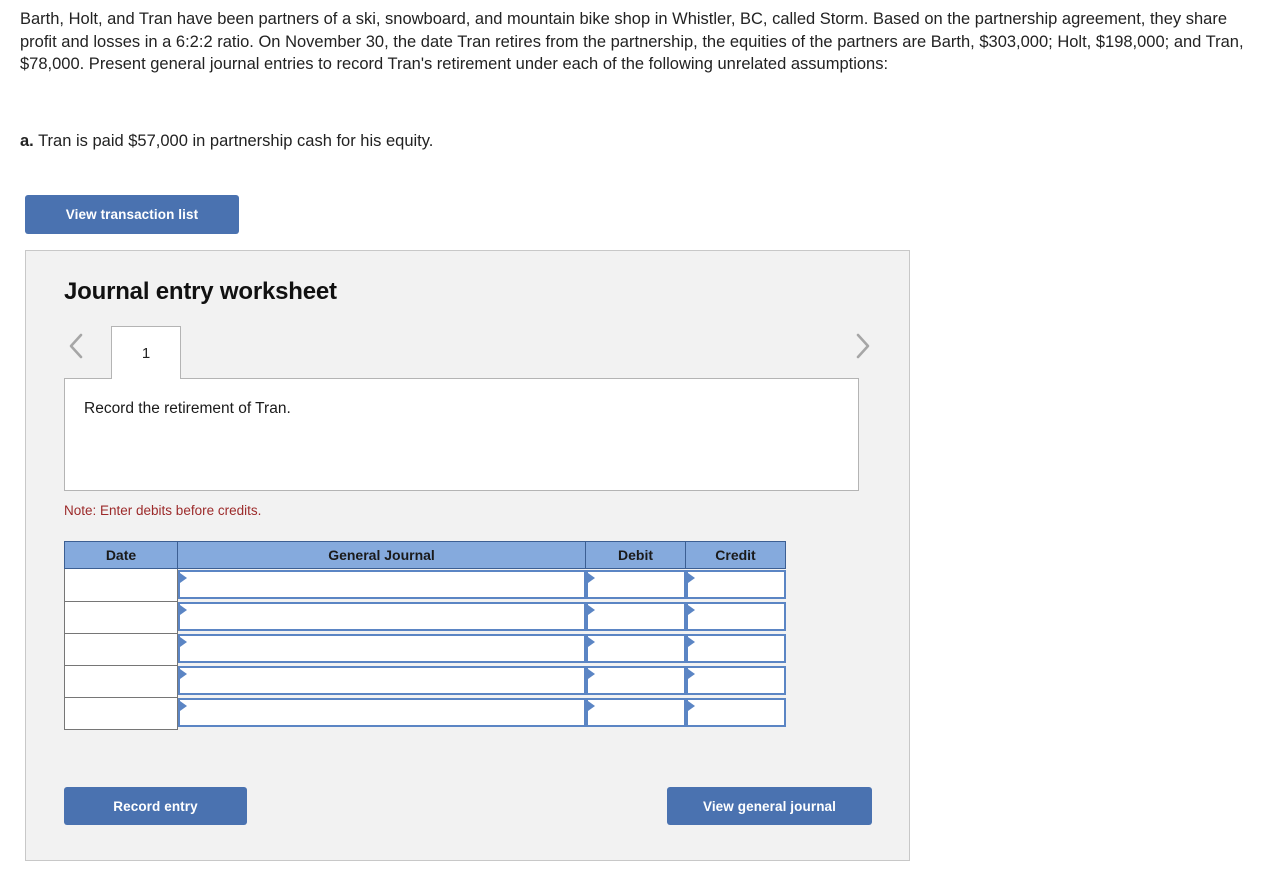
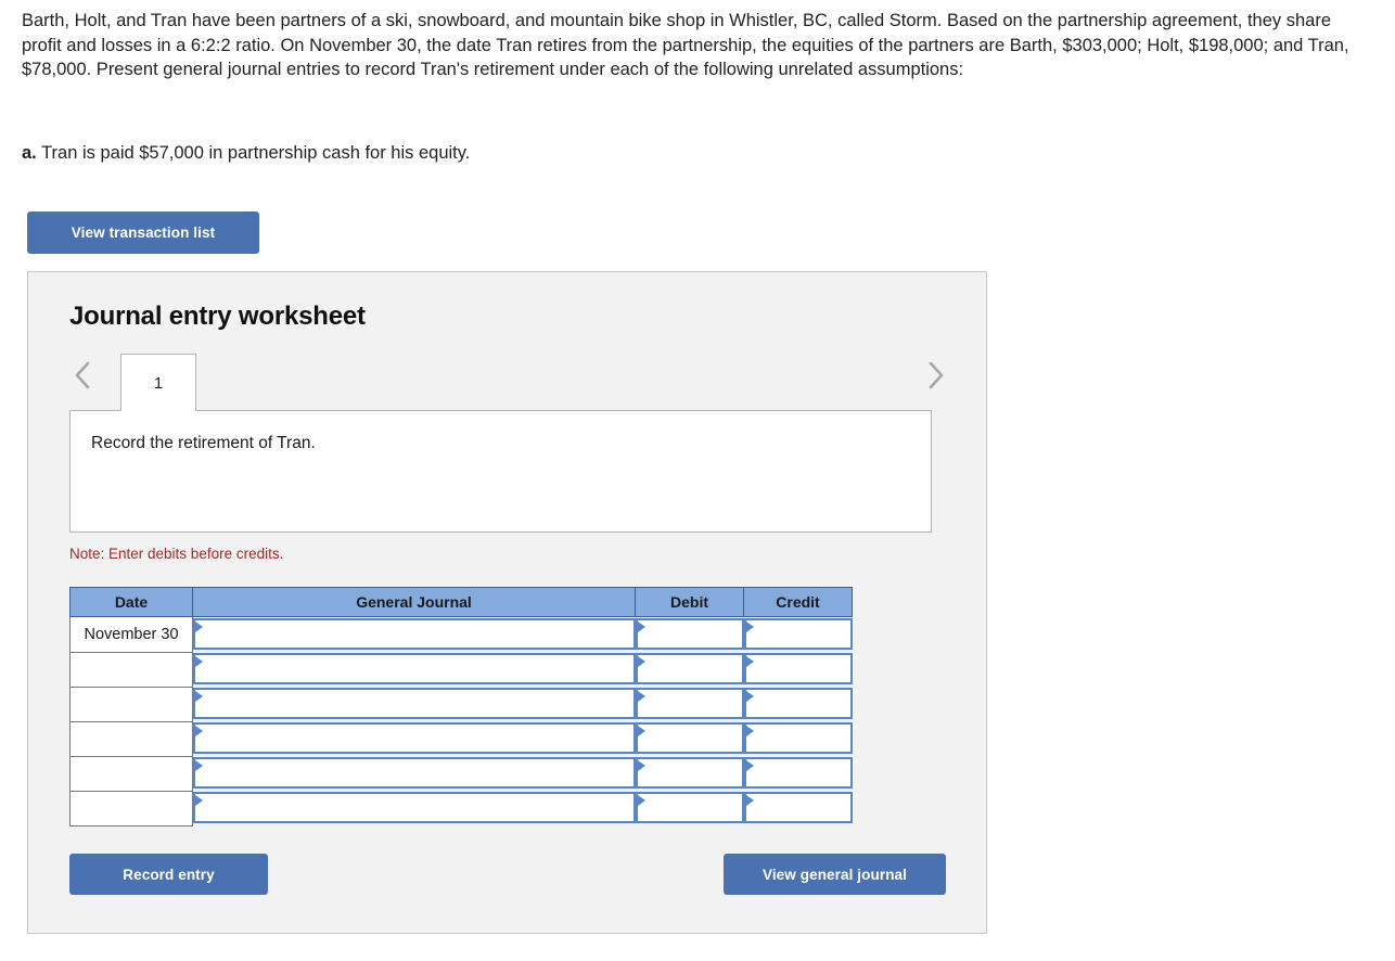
  Barth, Holt, and Tran have been partners of a ski, snowboard, and mountain bike shop in Whistler, BC, called Storm. Based on the partnership agreement, they share profit and losses in a 6:2:2 ratio. On November 30, the date Tran retires from the partnership, the equities of the partners are Barth, $303,000; Holt, $198,000; and Tran, $78,000. Present general journal entries to record Tran's retirement under each of the following unrelated assumptions:
  a. Tran is paid $57,000 in partnership cash for his equity.
  View transaction list
  Journal entry worksheet
  1
  Record the retirement of Tran.
  Note: Enter debits before credits.
  Date	General Journal	Debit	Credit
+ November 30
  Record entry
  View general journal
